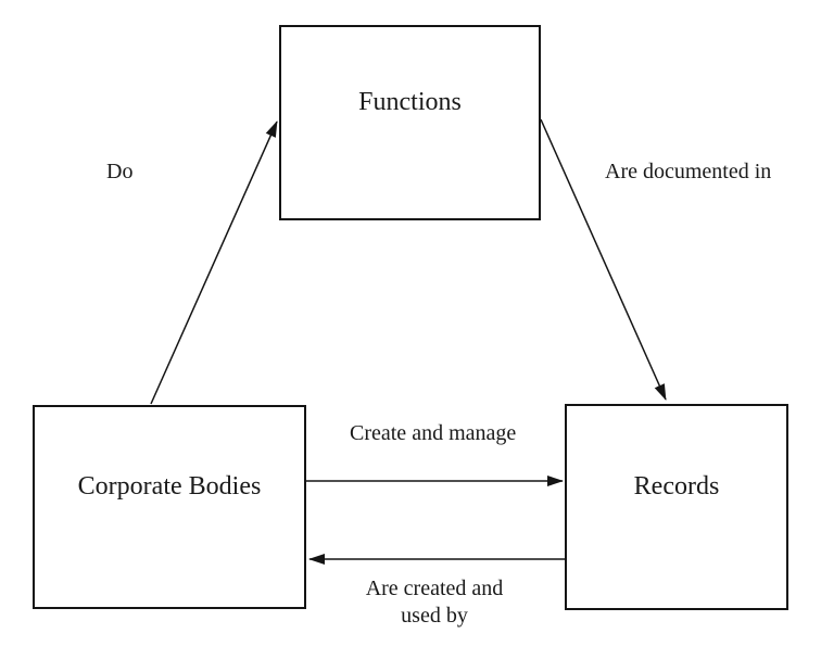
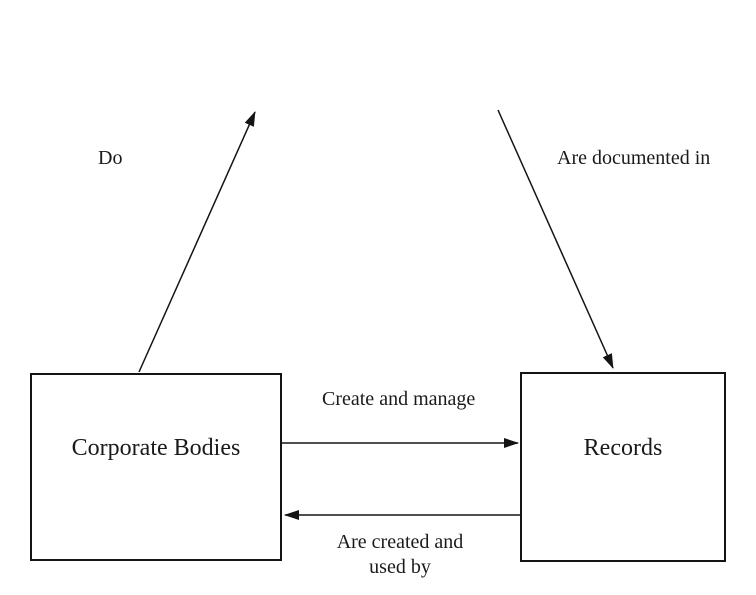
- Functions
  Corporate Bodies
  Records
  Do
  Are documented in
  Create and manage
  Are created and
  used by
